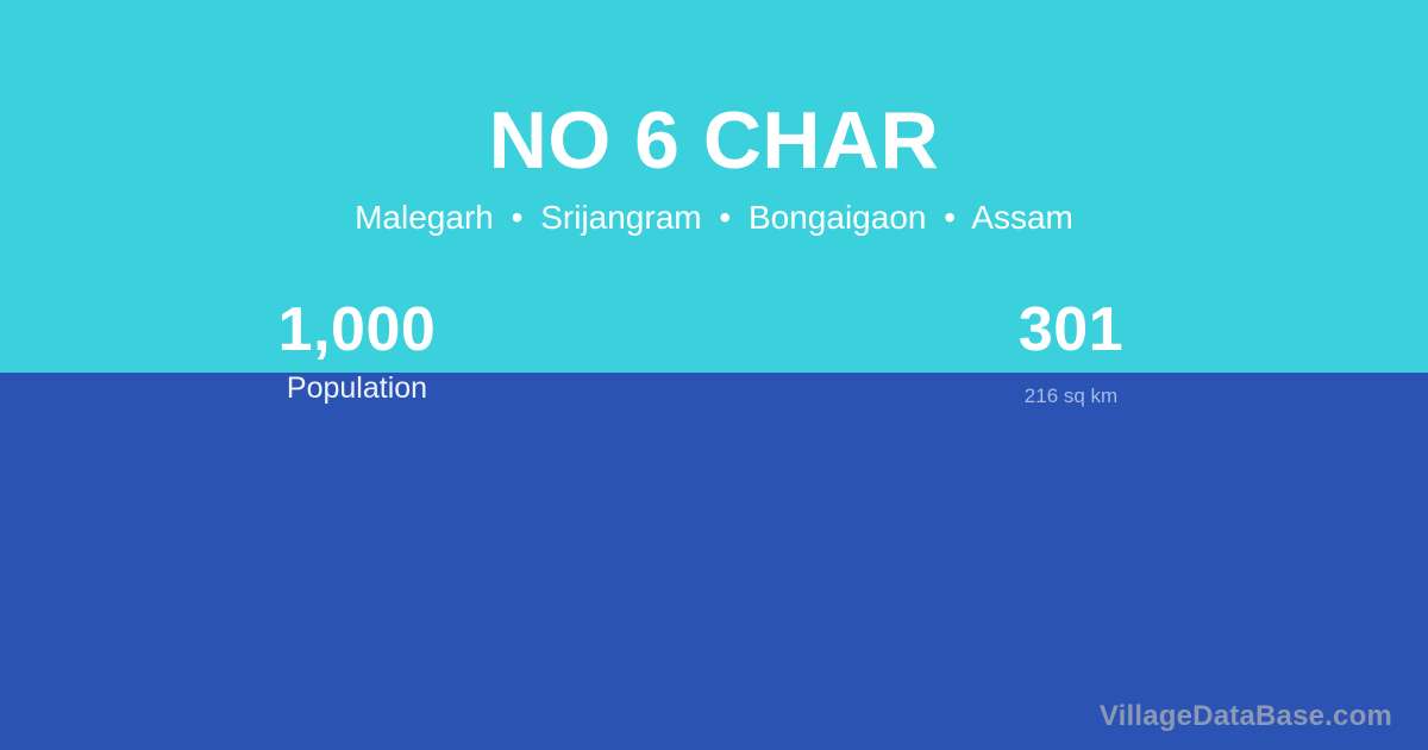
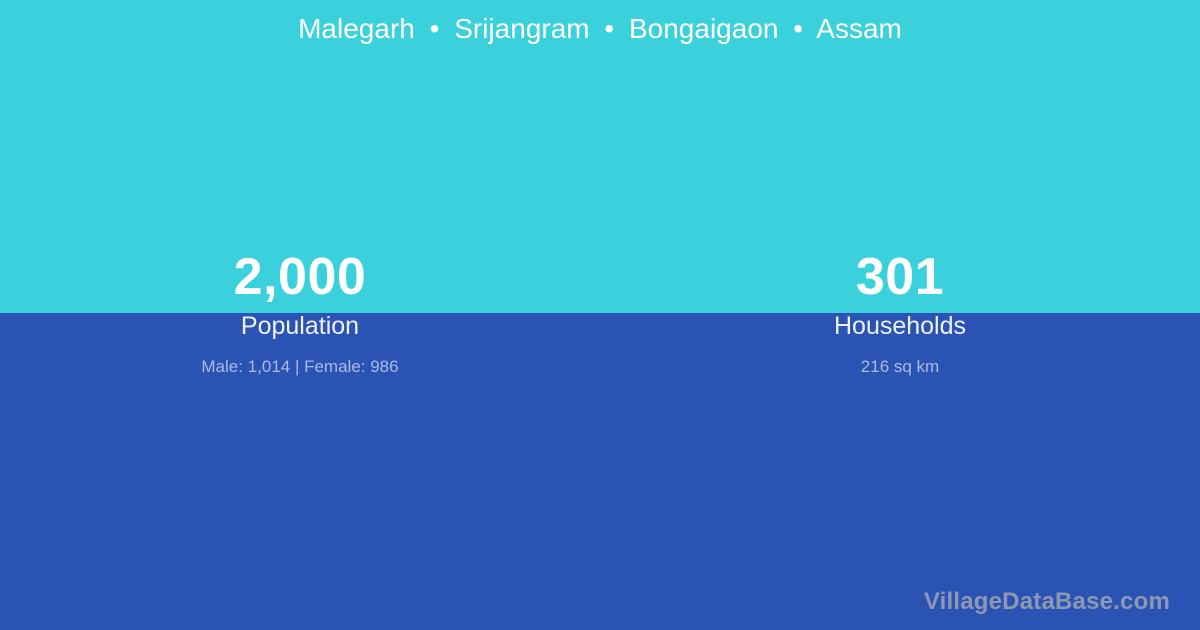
- NO 6 CHAR
  Malegarh • Srijangram • Bongaigaon • Assam
- 1,000
+ 2,000
  Population
+ Male: 1,014 | Female: 986
  301
+ Households
  216 sq km
  VillageDataBase.com
